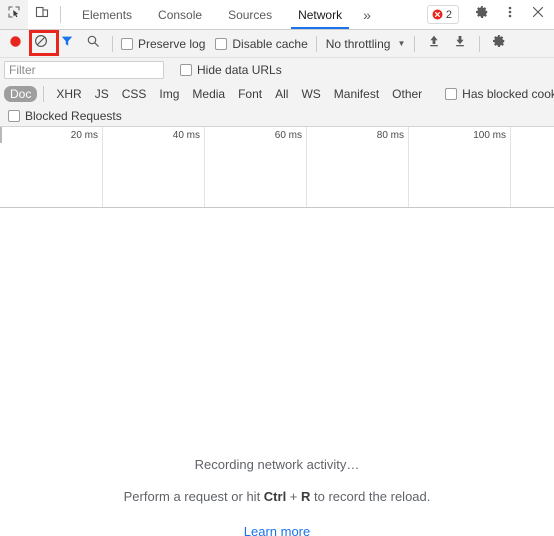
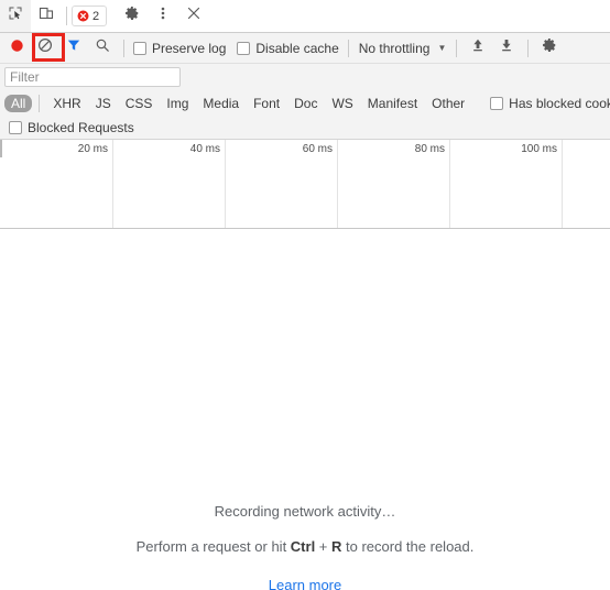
- Elements
- Console
- Sources
- Network
- »
  2
  Preserve log
  Disable cache
  No throttling
  ▼
  Filter
- Hide data URLs
- Doc
+ All
  XHR
  JS
  CSS
  Img
  Media
  Font
- All
+ Doc
  WS
  Manifest
  Other
  Has blocked coo
  Blocked Requests
  20 ms
  40 ms
  60 ms
  80 ms
  100 ms
  Recording network activity…
  Perform a request or hit Ctrl + R to record the reload.
  Learn more
